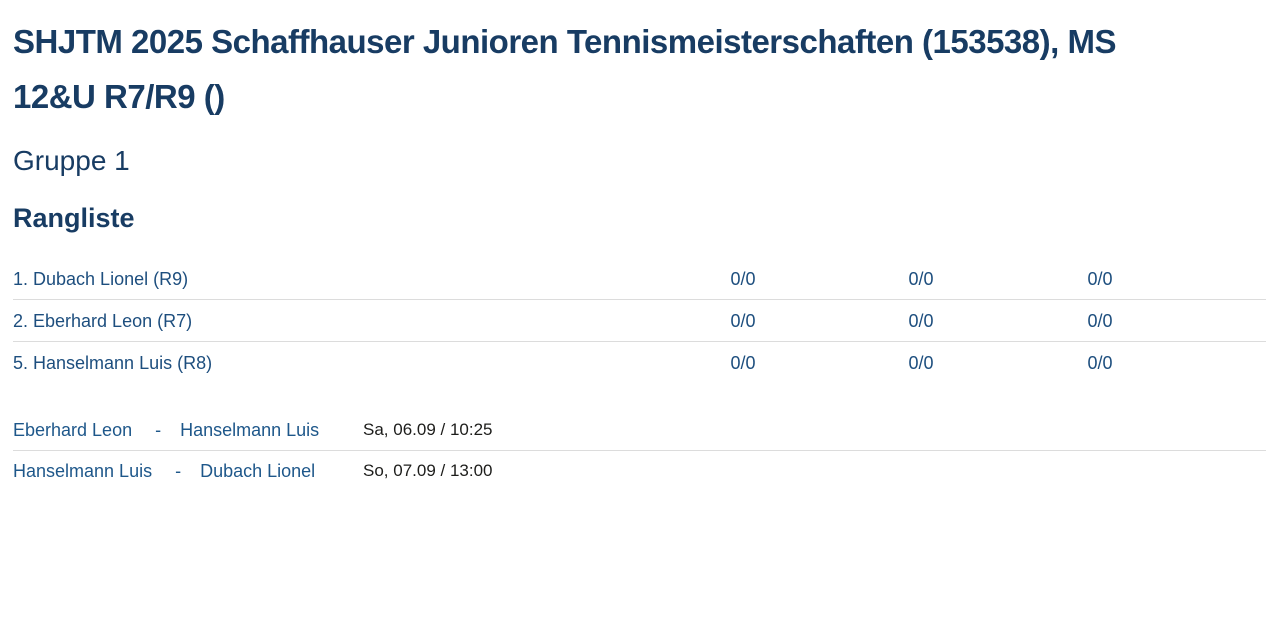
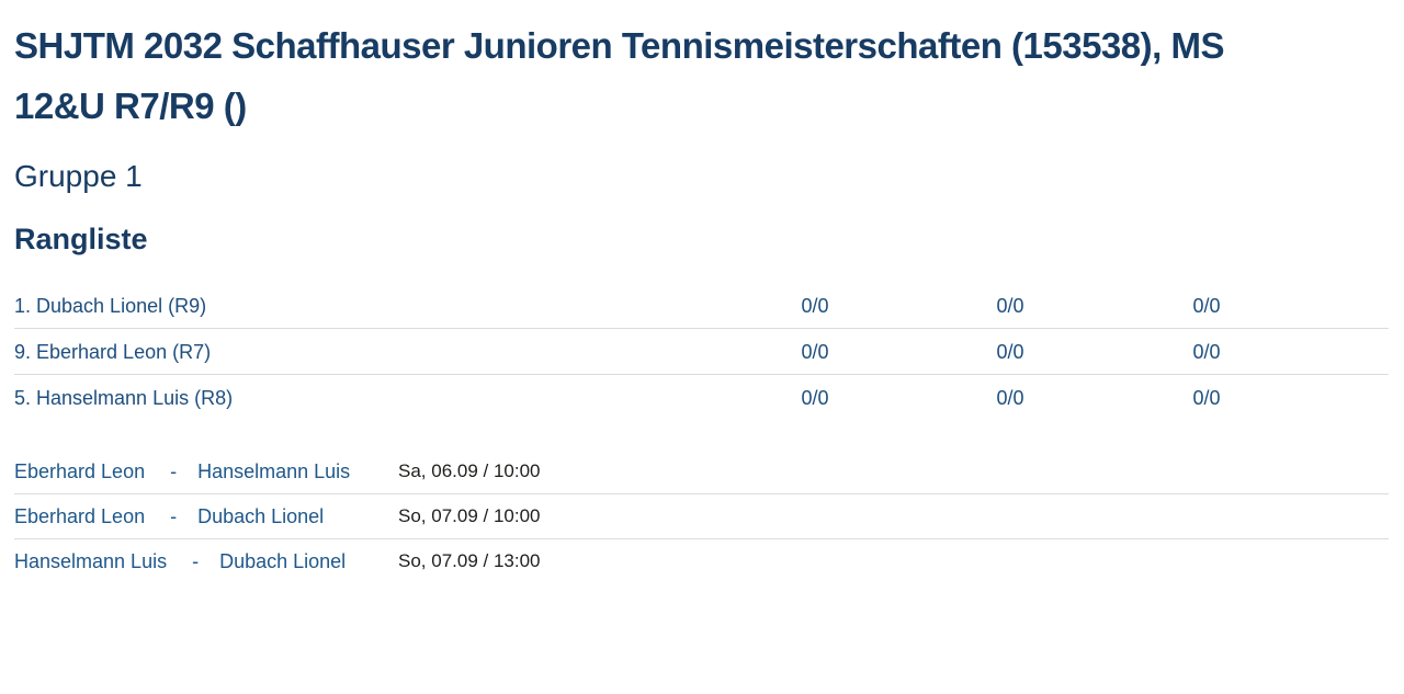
- SHJTM 2025 Schaffhauser Junioren Tennismeisterschaften (153538), MS
+ SHJTM 2032 Schaffhauser Junioren Tennismeisterschaften (153538), MS
  12&U R7/R9 ()
  Gruppe 1
  Rangliste
  1. Dubach Lionel (R9)
  0/0
  0/0
  0/0
- 2. Eberhard Leon (R7)
+ 9. Eberhard Leon (R7)
  0/0
  0/0
  0/0
  5. Hanselmann Luis (R8)
  0/0
  0/0
  0/0
  Eberhard Leon - Hanselmann Luis
- Sa, 06.09 / 10:25
+ Sa, 06.09 / 10:00
+ Eberhard Leon - Dubach Lionel
+ So, 07.09 / 10:00
  Hanselmann Luis - Dubach Lionel
  So, 07.09 / 13:00
